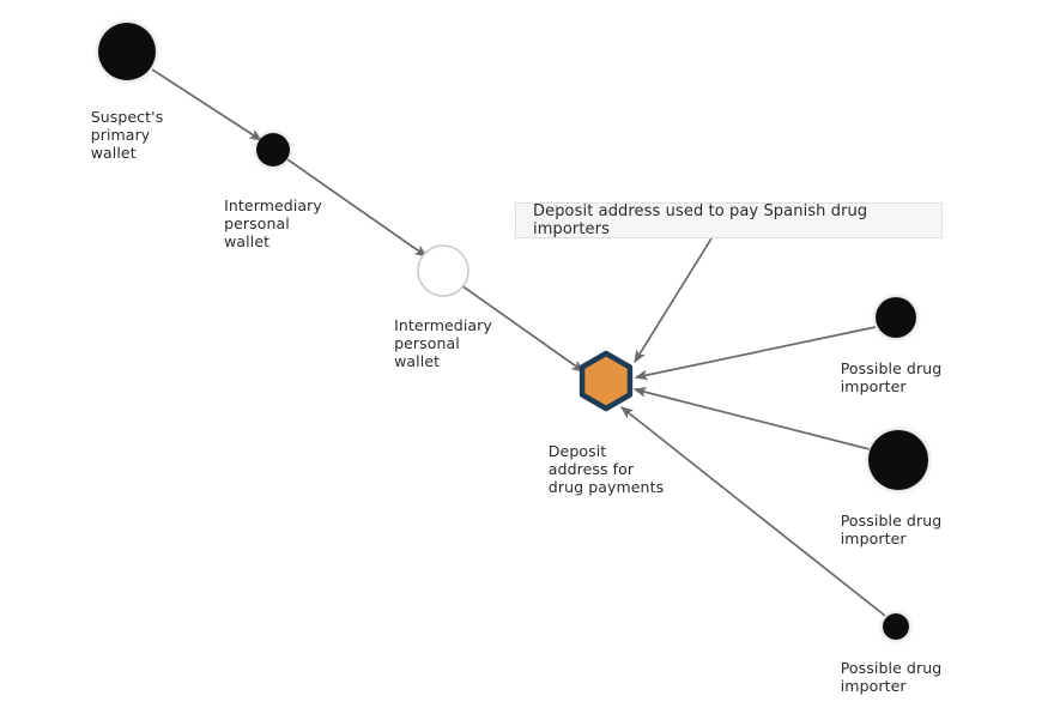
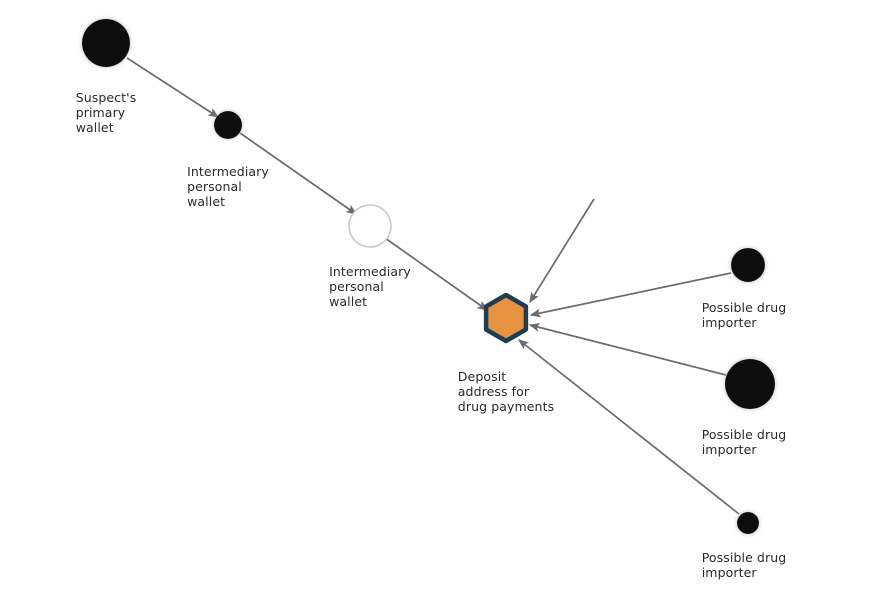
  Suspect's
  primary
  wallet
  Intermediary
  personal
  wallet
  Intermediary
  personal
  wallet
  Deposit
  address for
  drug payments
  Possible drug
  importer
  Possible drug
  importer
  Possible drug
  importer
- Deposit address used to pay Spanish drug importers
